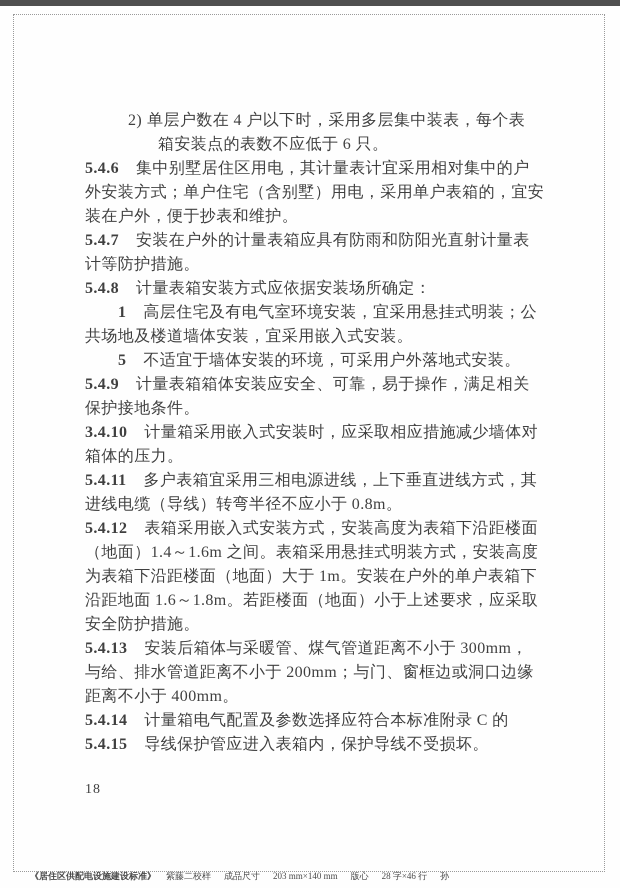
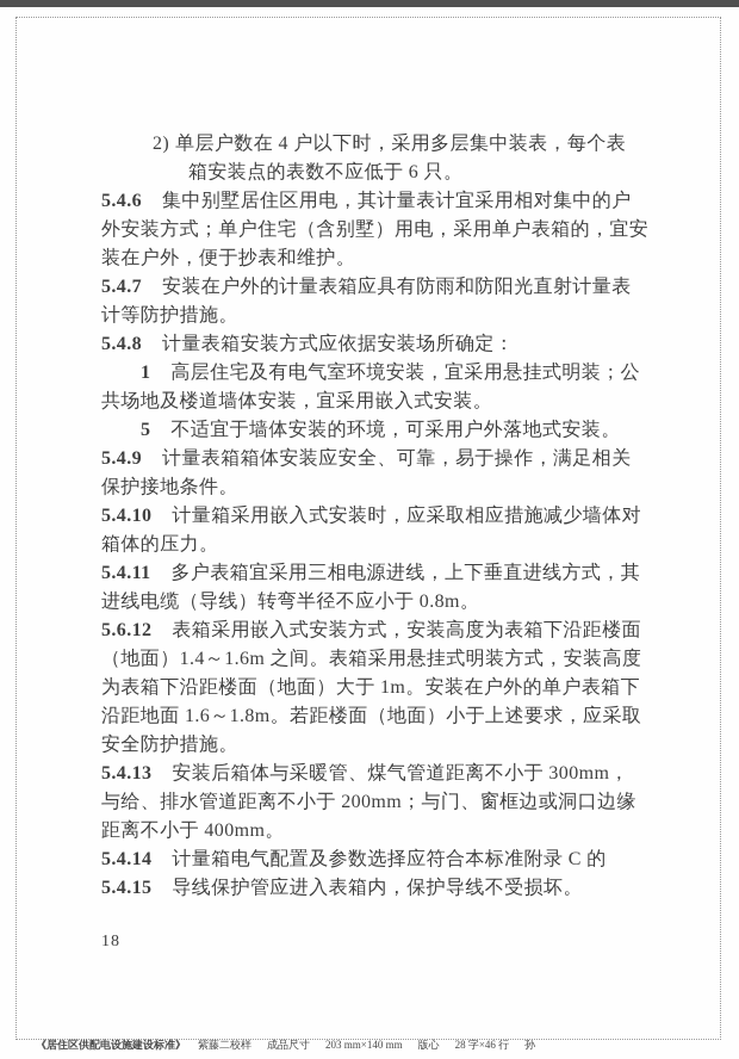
  2) 单层户数在 4 户以下时，采用多层集中装表，每个表
  箱安装点的表数不应低于 6 只。
  5.4.6 集中别墅居住区用电，其计量表计宜采用相对集中的户
  外安装方式；单户住宅（含别墅）用电，采用单户表箱的，宜安
  装在户外，便于抄表和维护。
  5.4.7 安装在户外的计量表箱应具有防雨和防阳光直射计量表
  计等防护措施。
  5.4.8 计量表箱安装方式应依据安装场所确定：
  1 高层住宅及有电气室环境安装，宜采用悬挂式明装；公
  共场地及楼道墙体安装，宜采用嵌入式安装。
  5 不适宜于墙体安装的环境，可采用户外落地式安装。
  5.4.9 计量表箱箱体安装应安全、可靠，易于操作，满足相关
  保护接地条件。
- 3.4.10 计量箱采用嵌入式安装时，应采取相应措施减少墙体对
+ 5.4.10 计量箱采用嵌入式安装时，应采取相应措施减少墙体对
  箱体的压力。
  5.4.11 多户表箱宜采用三相电源进线，上下垂直进线方式，其
  进线电缆（导线）转弯半径不应小于 0.8m。
- 5.4.12 表箱采用嵌入式安装方式，安装高度为表箱下沿距楼面
+ 5.6.12 表箱采用嵌入式安装方式，安装高度为表箱下沿距楼面
  （地面）1.4～1.6m 之间。表箱采用悬挂式明装方式，安装高度
  为表箱下沿距楼面（地面）大于 1m。安装在户外的单户表箱下
  沿距地面 1.6～1.8m。若距楼面（地面）小于上述要求，应采取
  安全防护措施。
  5.4.13 安装后箱体与采暖管、煤气管道距离不小于 300mm，
  与给、排水管道距离不小于 200mm；与门、窗框边或洞口边缘
  距离不小于 400mm。
  5.4.14 计量箱电气配置及参数选择应符合本标准附录 C 的
  5.4.15 导线保护管应进入表箱内，保护导线不受损坏。
  18
  《居住区供配电设施建设标准》 紫藤二校样 成品尺寸 203 mm×140 mm 版心 28 字×46 行 孙
